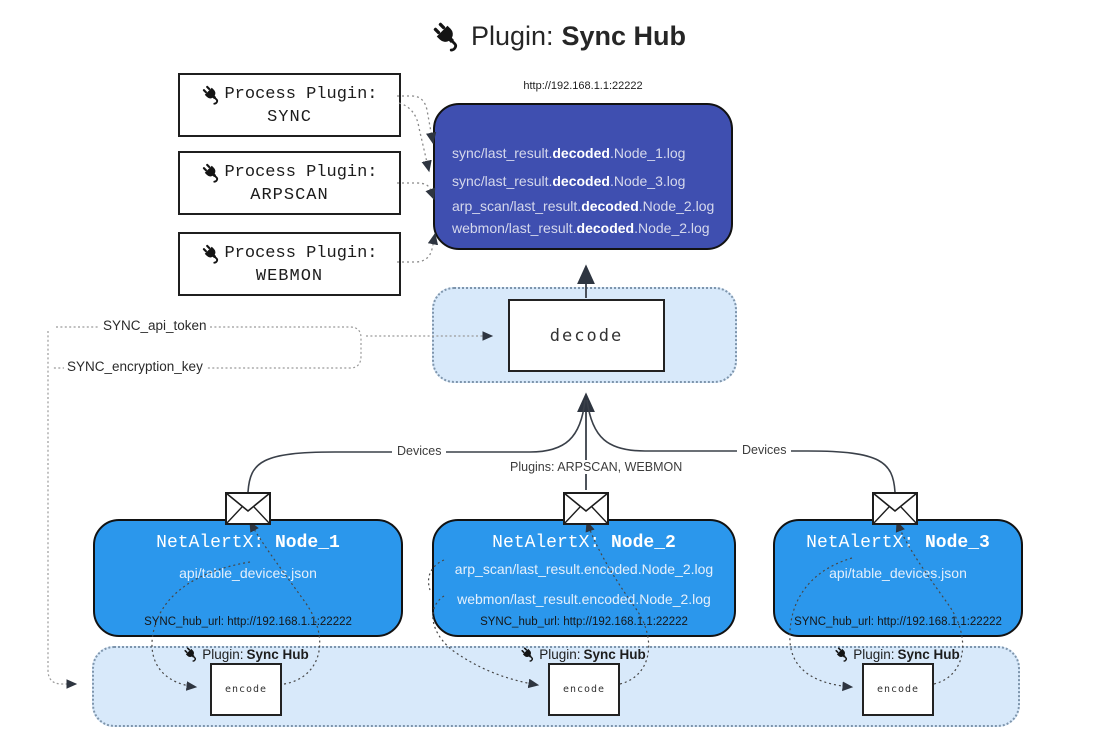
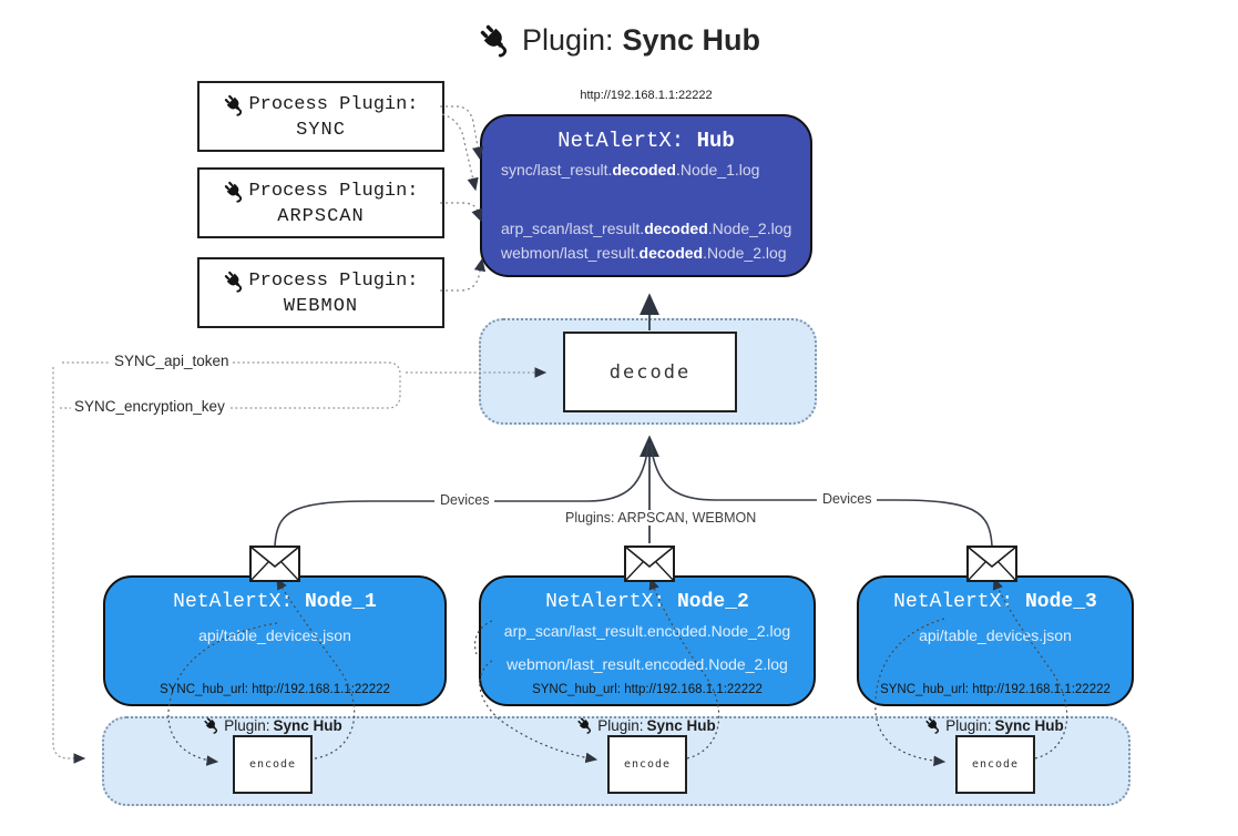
  Plugin:
  Sync Hub
  Process Plugin:
  SYNC
  Process Plugin:
  ARPSCAN
  Process Plugin:
  WEBMON
  http://192.168.1.1:22222
+ NetAlertX: Hub
  sync/last_result.decoded.Node_1.log
- sync/last_result.decoded.Node_3.log
  arp_scan/last_result.decoded.Node_2.log
  webmon/last_result.decoded.Node_2.log
  decode
  SYNC_api_token
  SYNC_encryption_key
  Devices
  Devices
  Plugins: ARPSCAN, WEBMON
  NetAlertX: Node_1
  api/table_devices.json
  SNC_hub_url: http://192.168.1.1:22222
  NetAlertX: Node_2
  arp_scan/last_result.encoded.Node_2.log
  webmon/last_result.encoded.Node_2.log
  SYNC_hub_url: http://192.168.1.1:22222
  NetAlertX: Node_3
  api/table_devices.json
  SYNC_hub_url: http://192.168.1.1:22222
  encode
  encode
  encode
  Plugin:
  Sync Hub
  Plugin:
  Sync Hub
  Plugin:
  Sync Hub
